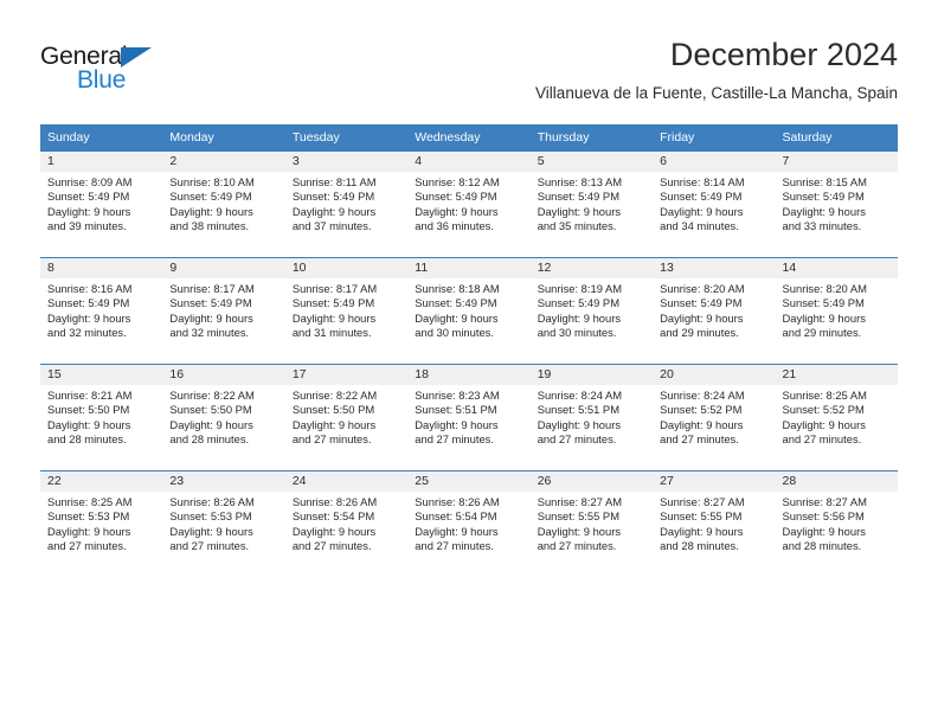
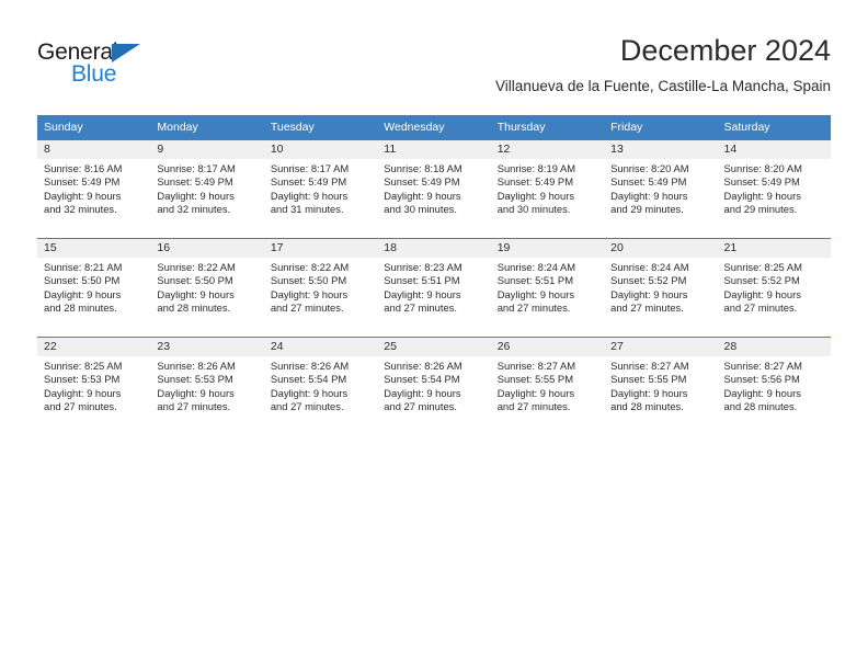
  General
  Blue
  December 2024
  Villanueva de la Fuente, Castille-La Mancha, Spain
  Sunday	Monday	Tuesday	Wednesday	Thursday	Friday	Saturday
- 1Sunrise: 8:09 AMSunset: 5:49 PMDaylight: 9 hoursand 39 minutes.	2Sunrise: 8:10 AMSunset: 5:49 PMDaylight: 9 hoursand 38 minutes.	3Sunrise: 8:11 AMSunset: 5:49 PMDaylight: 9 hoursand 37 minutes.	4Sunrise: 8:12 AMSunset: 5:49 PMDaylight: 9 hoursand 36 minutes.	5Sunrise: 8:13 AMSunset: 5:49 PMDaylight: 9 hoursand 35 minutes.	6Sunrise: 8:14 AMSunset: 5:49 PMDaylight: 9 hoursand 34 minutes.	7Sunrise: 8:15 AMSunset: 5:49 PMDaylight: 9 hoursand 33 minutes.
  8Sunrise: 8:16 AMSunset: 5:49 PMDaylight: 9 hoursand 32 minutes.	9Sunrise: 8:17 AMSunset: 5:49 PMDaylight: 9 hoursand 32 minutes.	10Sunrise: 8:17 AMSunset: 5:49 PMDaylight: 9 hoursand 31 minutes.	11Sunrise: 8:18 AMSunset: 5:49 PMDaylight: 9 hoursand 30 minutes.	12Sunrise: 8:19 AMSunset: 5:49 PMDaylight: 9 hoursand 30 minutes.	13Sunrise: 8:20 AMSunset: 5:49 PMDaylight: 9 hoursand 29 minutes.	14Sunrise: 8:20 AMSunset: 5:49 PMDaylight: 9 hoursand 29 minutes.
  15Sunrise: 8:21 AMSunset: 5:50 PMDaylight: 9 hoursand 28 minutes.	16Sunrise: 8:22 AMSunset: 5:50 PMDaylight: 9 hoursand 28 minutes.	17Sunrise: 8:22 AMSunset: 5:50 PMDaylight: 9 hoursand 27 minutes.	18Sunrise: 8:23 AMSunset: 5:51 PMDaylight: 9 hoursand 27 minutes.	19Sunrise: 8:24 AMSunset: 5:51 PMDaylight: 9 hoursand 27 minutes.	20Sunrise: 8:24 AMSunset: 5:52 PMDaylight: 9 hoursand 27 minutes.	21Sunrise: 8:25 AMSunset: 5:52 PMDaylight: 9 hoursand 27 minutes.
  22Sunrise: 8:25 AMSunset: 5:53 PMDaylight: 9 hoursand 27 minutes.	23Sunrise: 8:26 AMSunset: 5:53 PMDaylight: 9 hoursand 27 minutes.	24Sunrise: 8:26 AMSunset: 5:54 PMDaylight: 9 hoursand 27 minutes.	25Sunrise: 8:26 AMSunset: 5:54 PMDaylight: 9 hoursand 27 minutes.	26Sunrise: 8:27 AMSunset: 5:55 PMDaylight: 9 hoursand 27 minutes.	27Sunrise: 8:27 AMSunset: 5:55 PMDaylight: 9 hoursand 28 minutes.	28Sunrise: 8:27 AMSunset: 5:56 PMDaylight: 9 hoursand 28 minutes.
